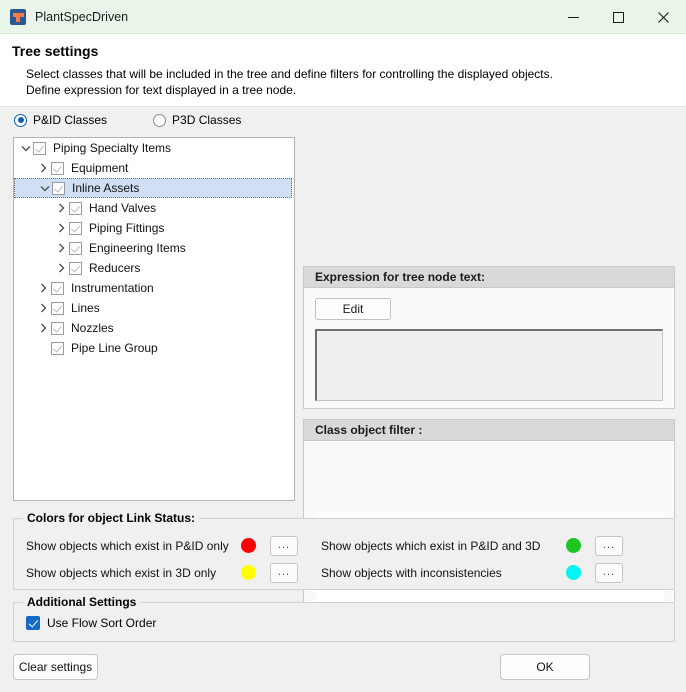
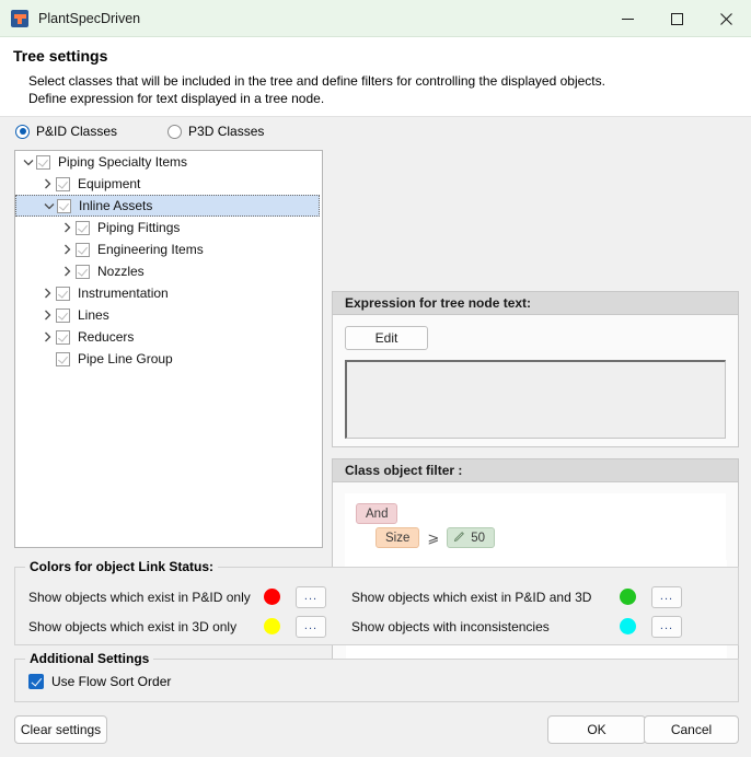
  PlantSpecDriven
  Tree settings
  Select classes that will be included in the tree and define filters for controlling the displayed objects.
  Define expression for text displayed in a tree node.
  P&ID Classes
  P3D Classes
  Piping Specialty Items
  Equipment
  Inline Assets
- Hand Valves
  Piping Fittings
  Engineering Items
- Reducers
+ Nozzles
  Instrumentation
  Lines
- Nozzles
+ Reducers
  Pipe Line Group
  Expression for tree node text:
  Edit
  Class object filter :
+ And
+ Size
+ ⩾
+ 50
  Colors for object Link Status:
  Show objects which exist in P&ID only
  ...
  Show objects which exist in P&ID and 3D
  ...
  Show objects which exist in 3D only
  ...
  Show objects with inconsistencies
  ...
  Additional Settings
  Use Flow Sort Order
  Clear settings
  OK
+ Cancel
